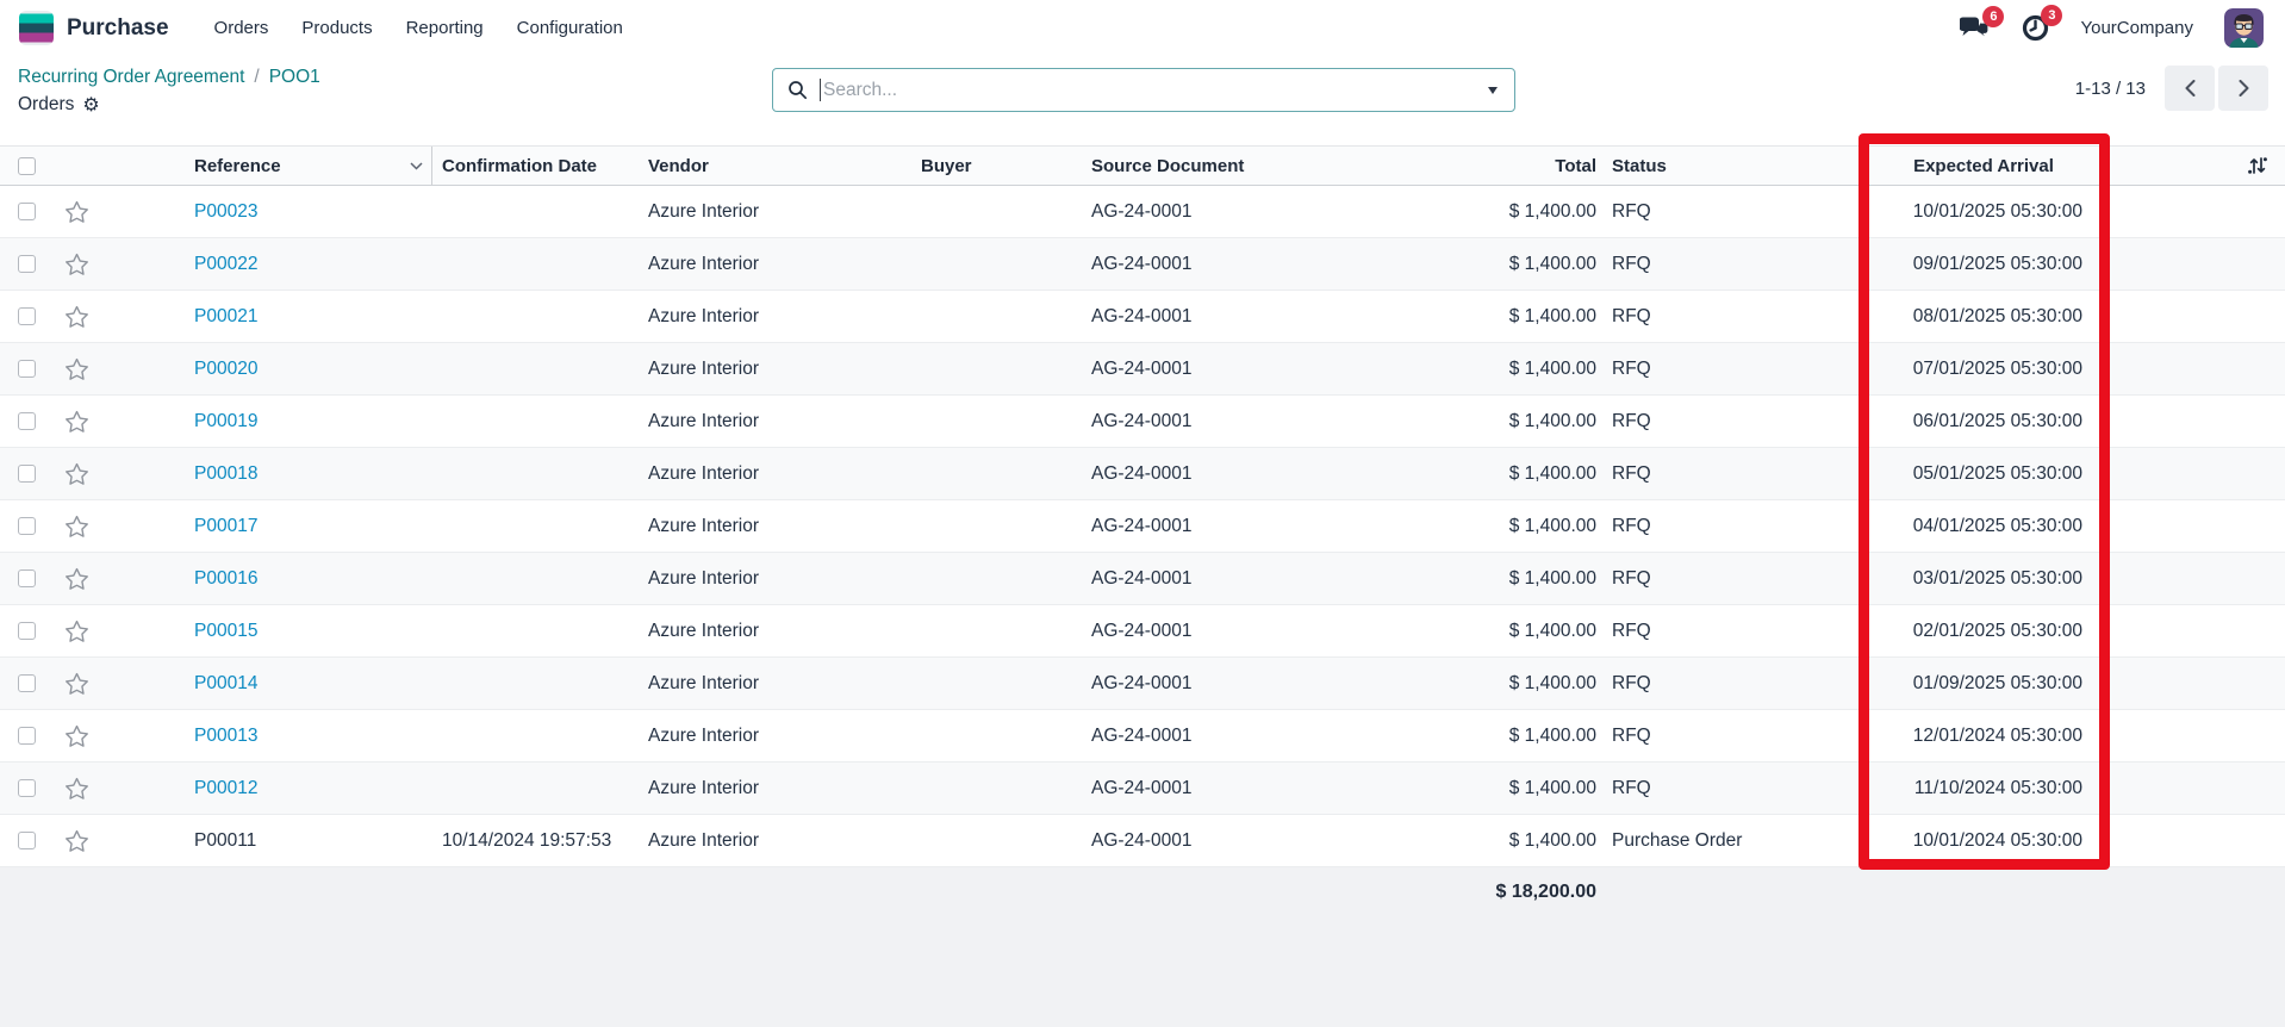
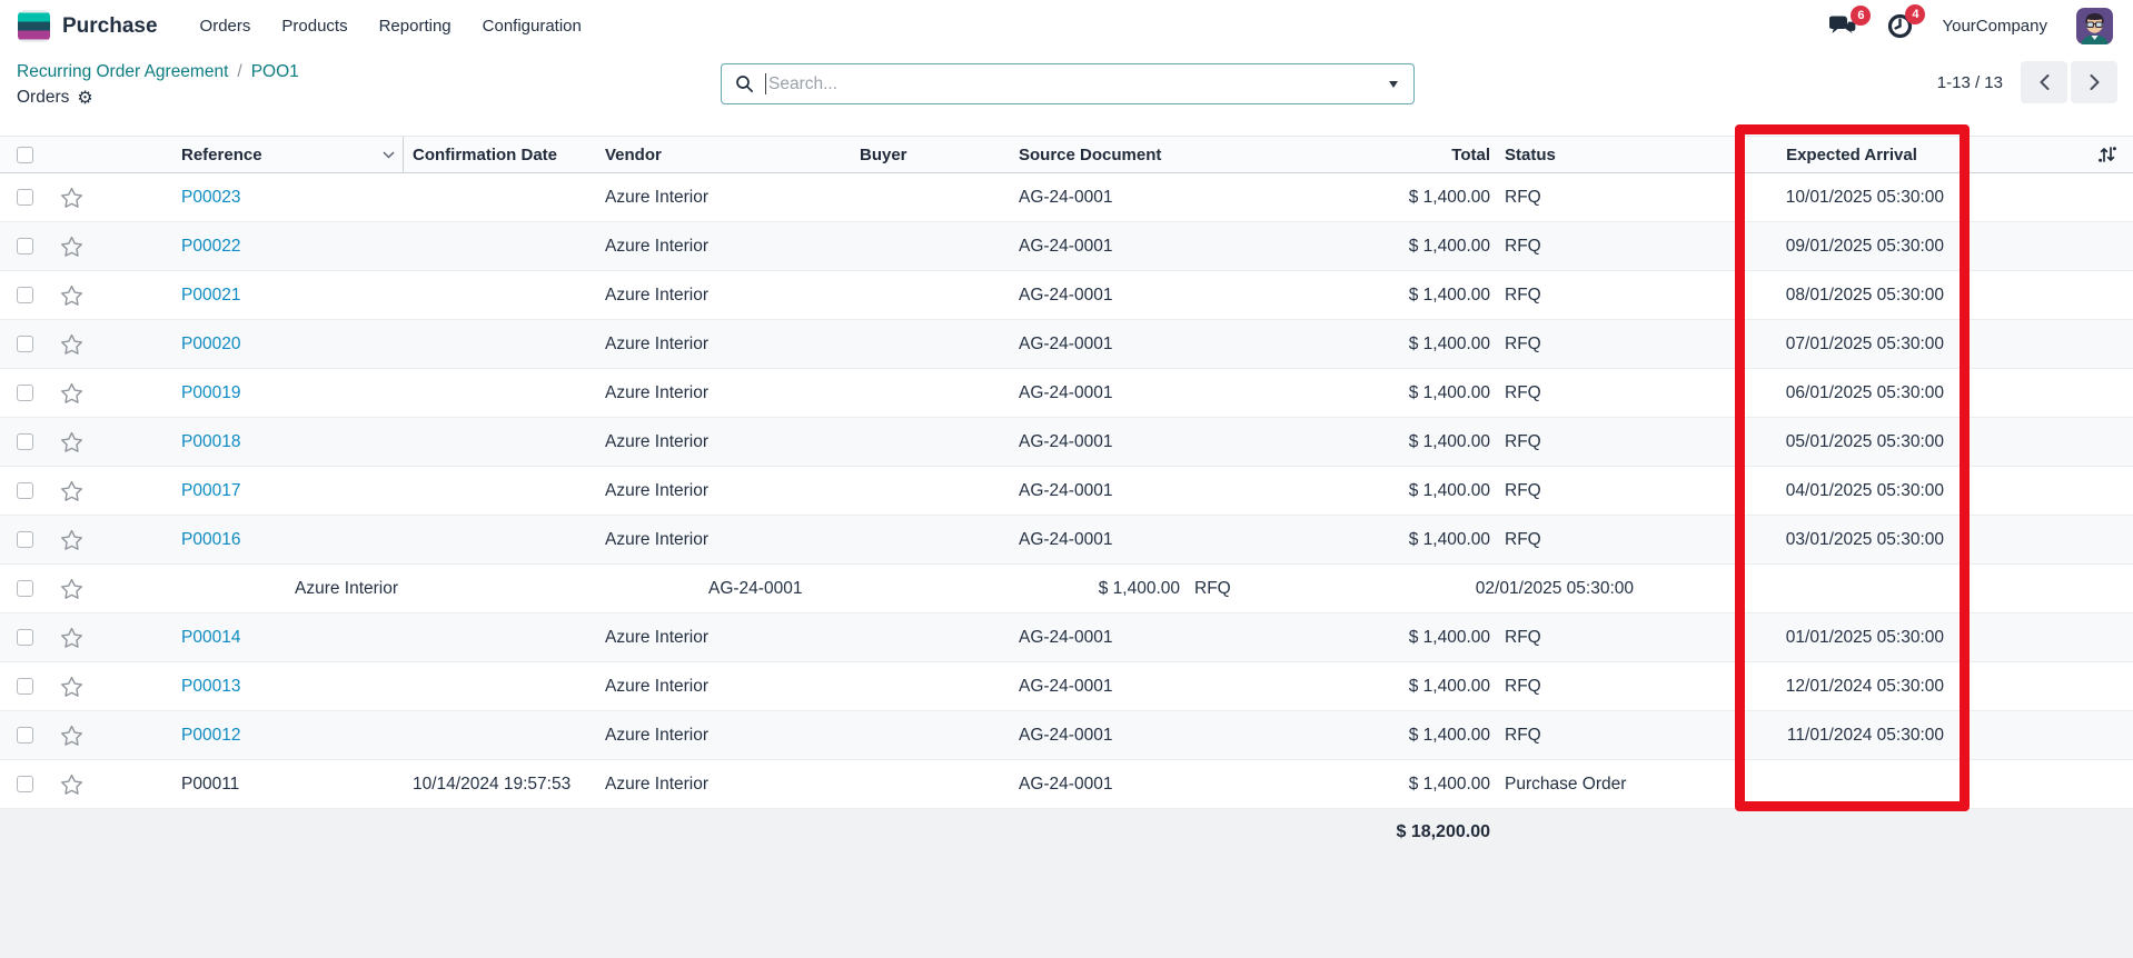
  Purchase
  Orders
  Products
  Reporting
  Configuration
  6
- 3
+ 4
  YourCompany
  Recurring Order Agreement
  /
  POO1
  Orders
  ⚙
  Search...
  1-13 / 13
  Reference
  Confirmation Date
  Vendor
  Buyer
  Source Document
  Total
  Status
  Expected Arrival
  P00023
  Azure Interior
  AG-24-0001
  $ 1,400.00
  RFQ
  10/01/2025 05:30:00
  P00022
  Azure Interior
  AG-24-0001
  $ 1,400.00
  RFQ
  09/01/2025 05:30:00
  P00021
  Azure Interior
  AG-24-0001
  $ 1,400.00
  RFQ
  08/01/2025 05:30:00
  P00020
  Azure Interior
  AG-24-0001
  $ 1,400.00
  RFQ
  07/01/2025 05:30:00
  P00019
  Azure Interior
  AG-24-0001
  $ 1,400.00
  RFQ
  06/01/2025 05:30:00
  P00018
  Azure Interior
  AG-24-0001
  $ 1,400.00
  RFQ
  05/01/2025 05:30:00
  P00017
  Azure Interior
  AG-24-0001
  $ 1,400.00
  RFQ
  04/01/2025 05:30:00
  P00016
  Azure Interior
  AG-24-0001
  $ 1,400.00
  RFQ
  03/01/2025 05:30:00
- P00015
  Azure Interior
  AG-24-0001
  $ 1,400.00
  RFQ
  02/01/2025 05:30:00
  P00014
  Azure Interior
  AG-24-0001
  $ 1,400.00
  RFQ
- 01/09/2025 05:30:00
+ 01/01/2025 05:30:00
  P00013
  Azure Interior
  AG-24-0001
  $ 1,400.00
  RFQ
  12/01/2024 05:30:00
  P00012
  Azure Interior
  AG-24-0001
  $ 1,400.00
  RFQ
- 11/10/2024 05:30:00
+ 11/01/2024 05:30:00
  P00011
  10/14/2024 19:57:53
  Azure Interior
  AG-24-0001
  $ 1,400.00
  Purchase Order
- 10/01/2024 05:30:00
  $ 18,200.00
